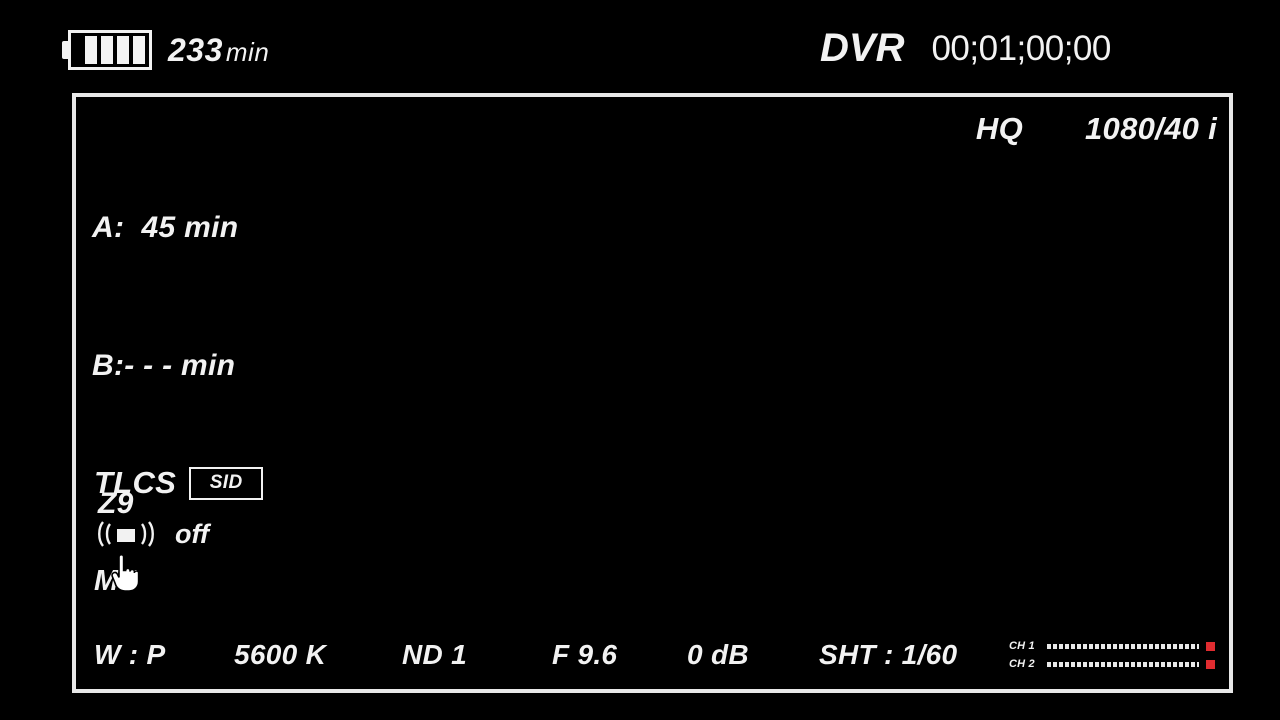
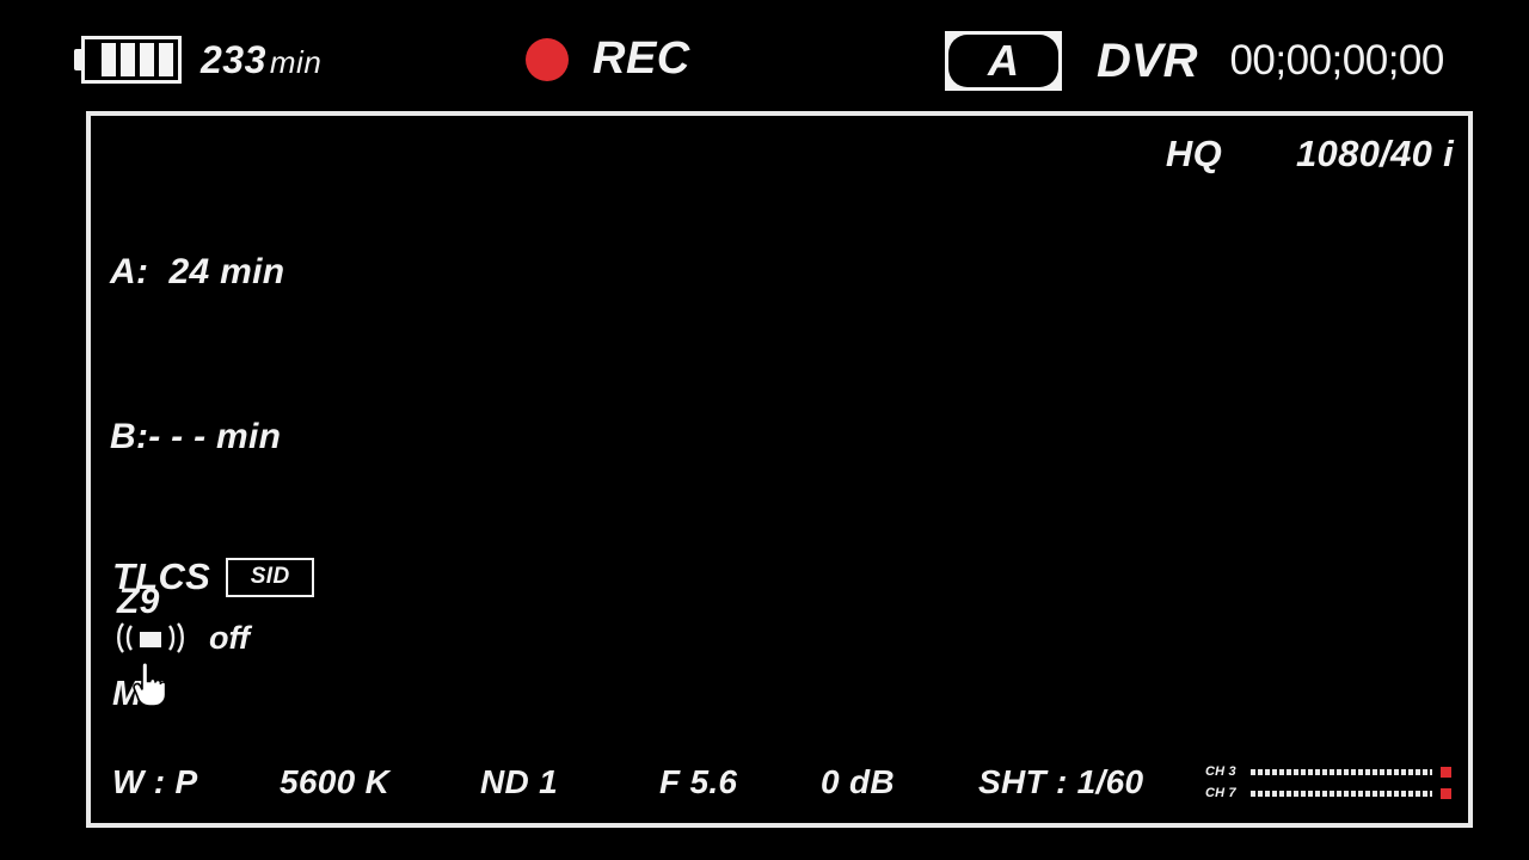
  233min
+ REC
+ A
  DVR
- 00;01;00;00
+ 00;00;00;00
- A: 45 min
+ A: 24 min
  B:- - - min
  Z9
  HQ
  1080/40 i
  TLCS
  SID
  off
  W : P
  5600 K
  ND 1
- F 9.6
+ F 5.6
  0 dB
  SHT : 1/60
- CH 1
+ CH 3
- CH 2
+ CH 7
